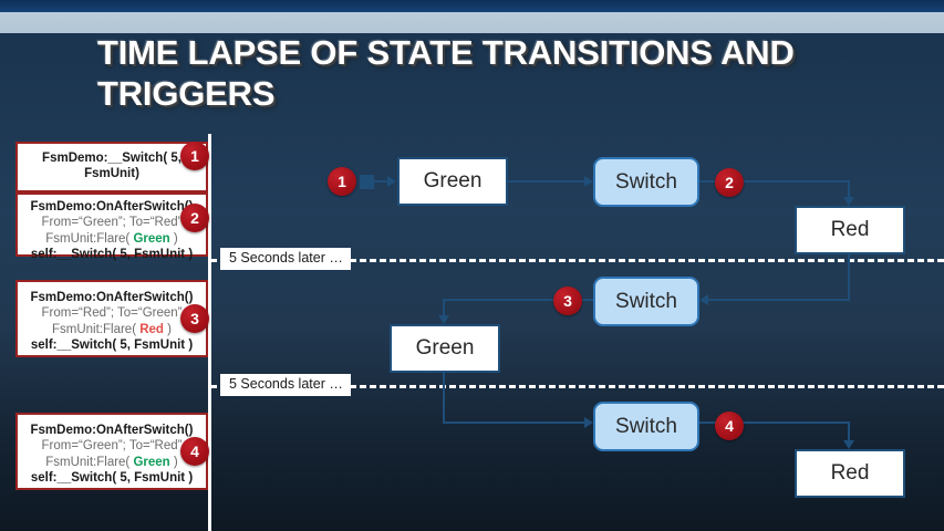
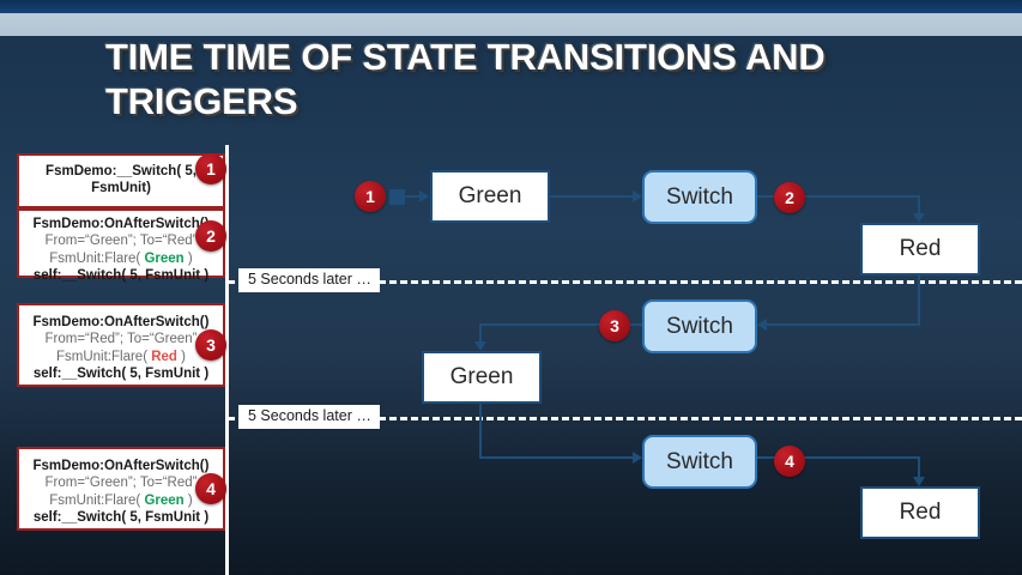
- TIME LAPSE OF STATE TRANSITIONS AND TRIGGERS
+ TIME TIME OF STATE TRANSITIONS AND TRIGGERS
  FsmDemo:__Switch( 5
  FsmUnit)
  1
  FsmDemo:OnAfterSwitch
  From=“Green”; To=“Red”
  FsmUnit:Flare( Green )
  self:__Switch( 5, FsmUnit )
  2
  FsmDemo:OnAfterSwitch()
  From=“Red”; To=“Green
  FsmUnit:Flare( Red )
  self:__Switch( 5, FsmUnit )
  3
  FsmDemo:OnAfterSwitch()
  From=“Green”; To=“Red
  FsmUnit:Flare( Green )
  self:__Switch( 5, FsmUnit )
  4
  1
  Green
  Switch
  2
  Red
  5 Seconds later …
  Switch
  3
  Green
  5 Seconds later …
  Switch
  4
  Red
